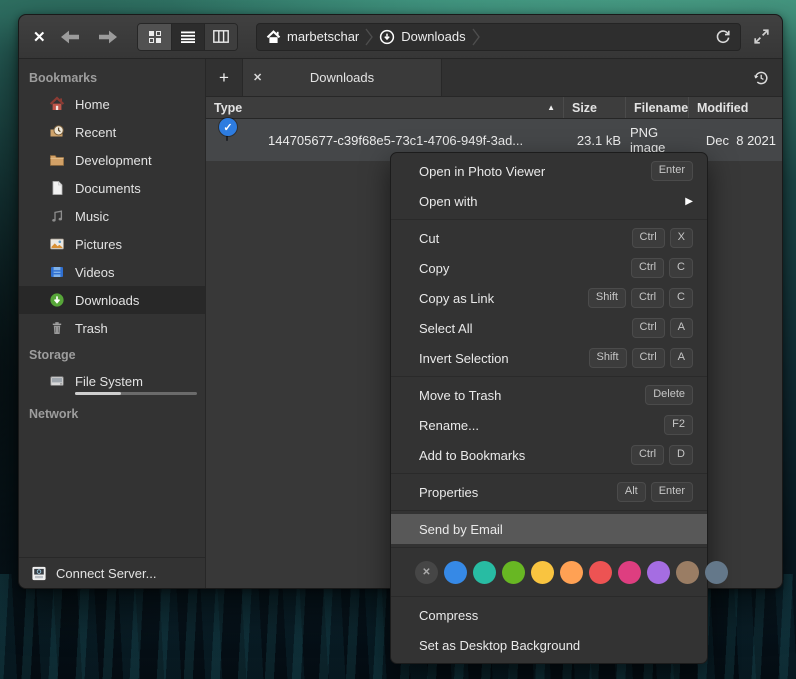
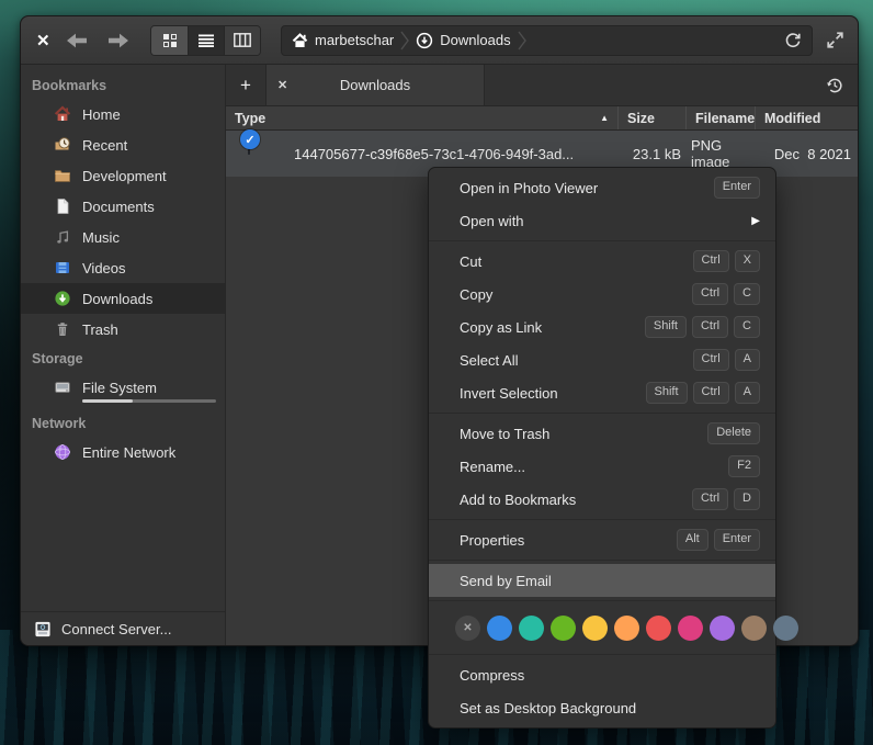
  ✕
  marbetschar
  Downloads
  Bookmarks
  Home
  Recent
  Development
  Documents
  Music
- Pictures
  Videos
  Downloads
  Trash
  Storage
  File System
  Network
+ Entire Network
  Connect Server...
  +
  ✕
  Downloads
  Type
  ▲
  Size
  Filename
  Modified
  ✓
  144705677-c39f68e5-73c1-4706-949f-3ad...
  23.1 kB
  PNG image
  Dec 8 2021
  Open in Photo Viewer
  Enter
  Open with
  ▶
  Cut
  Ctrl
  X
  Copy
  Ctrl
  C
  Copy as Link
  Shift
  Ctrl
  C
  Select All
  Ctrl
  A
  Invert Selection
  Shift
  Ctrl
  A
  Move to Trash
  Delete
  Rename...
  F2
  Add to Bookmarks
  Ctrl
  D
  Properties
  Alt
  Enter
  Send by Email
  ✕
  Compress
  Set as Desktop Background
